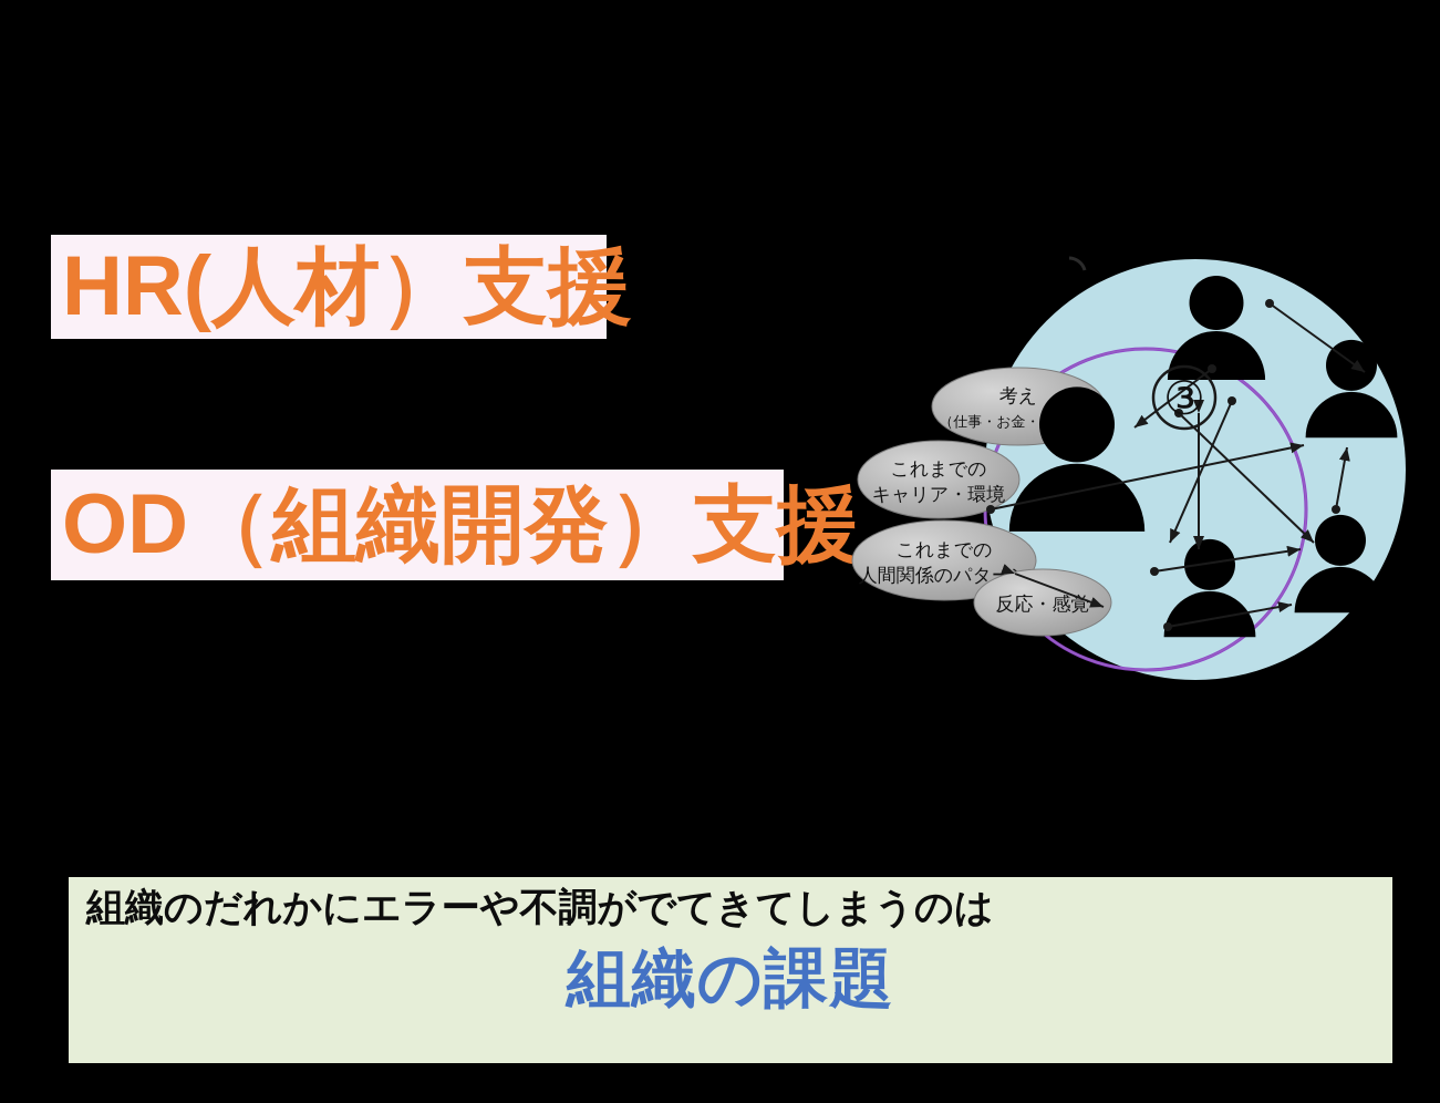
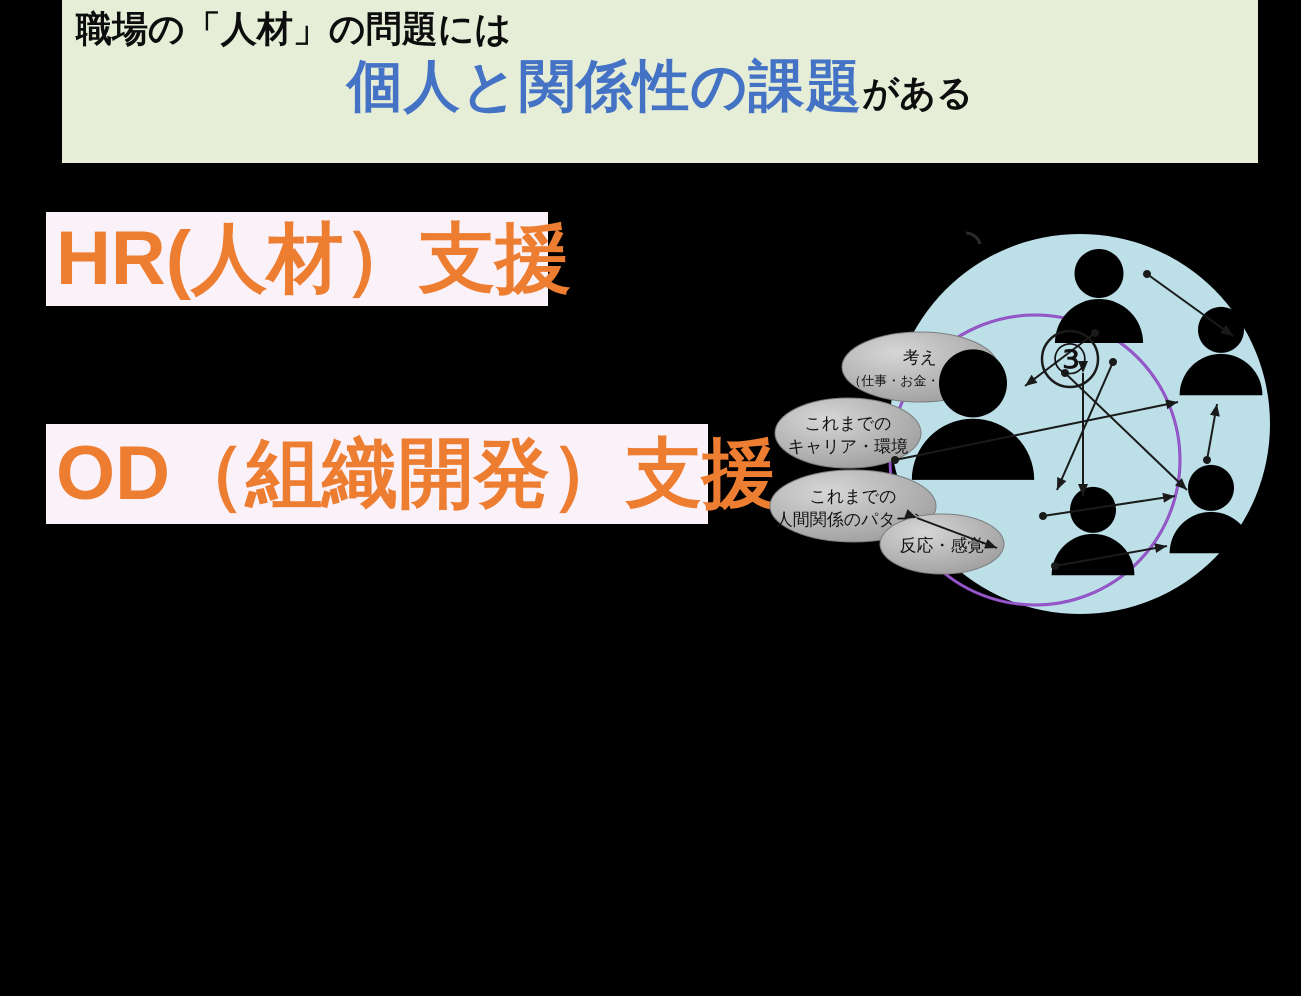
+ 職場の「人材」の問題には
+ 個人と関係性の課題がある
  HR(人材）支援
  OD（組織開発）支援
  考え
  これまでの
  キャリア・環境
  これまでの
  人間関係のパター
  反応・感覚
  ③
- 組織のだれかにエラーや不調がでてきてしまうのは
- 組織の課題
